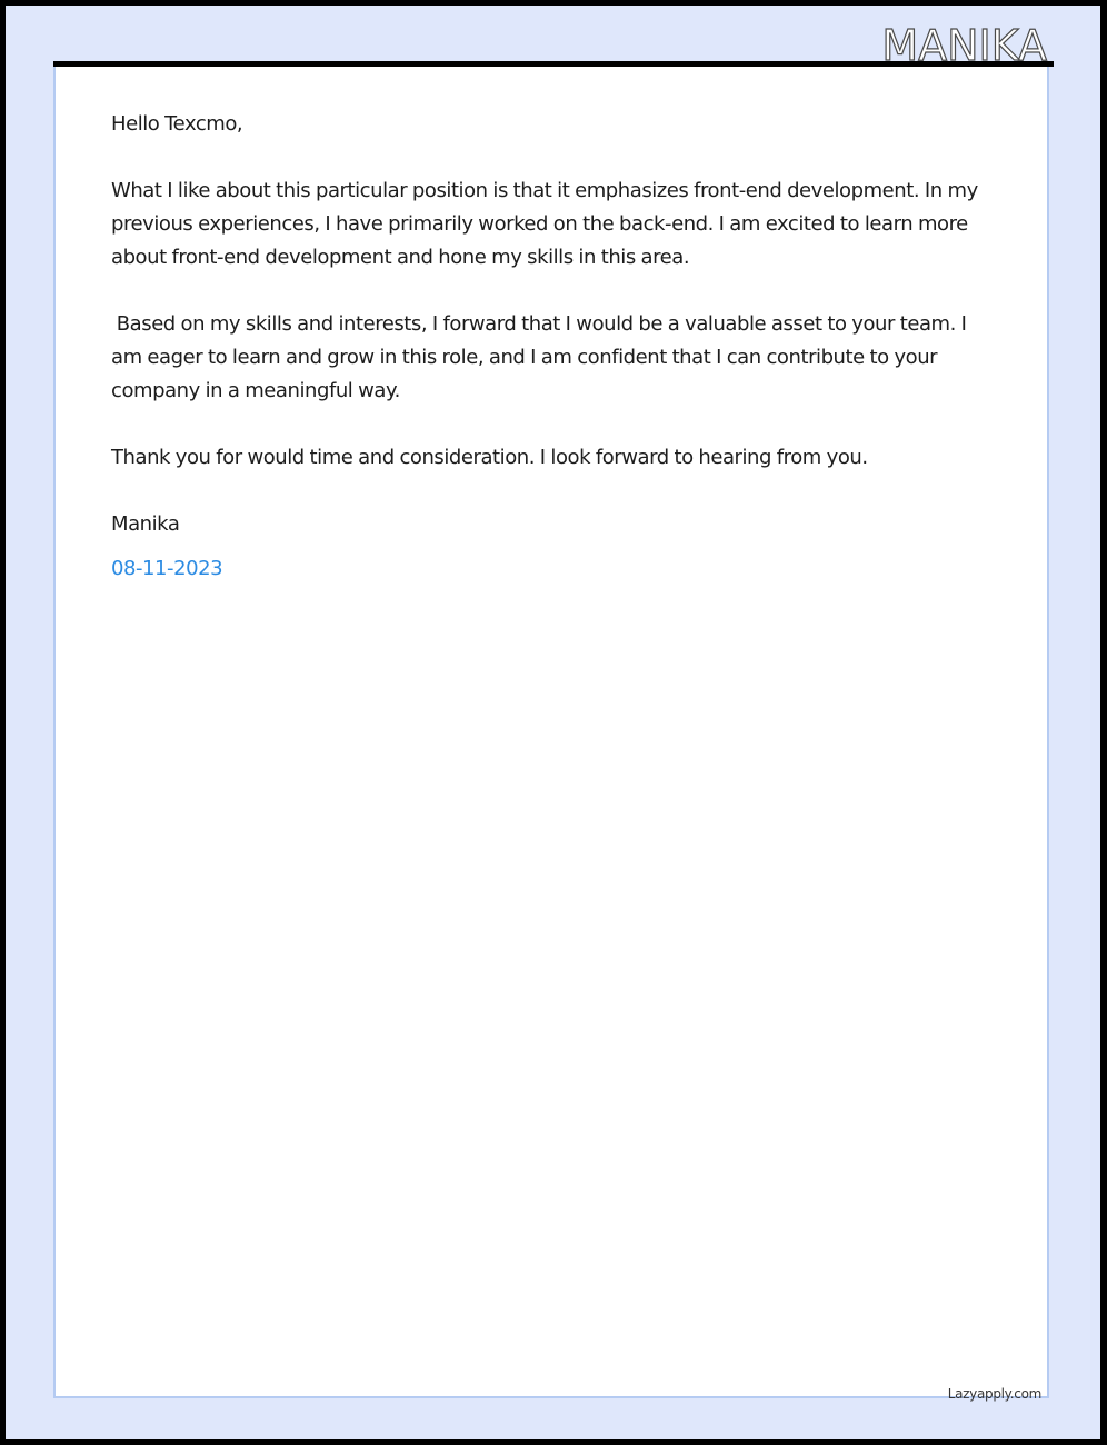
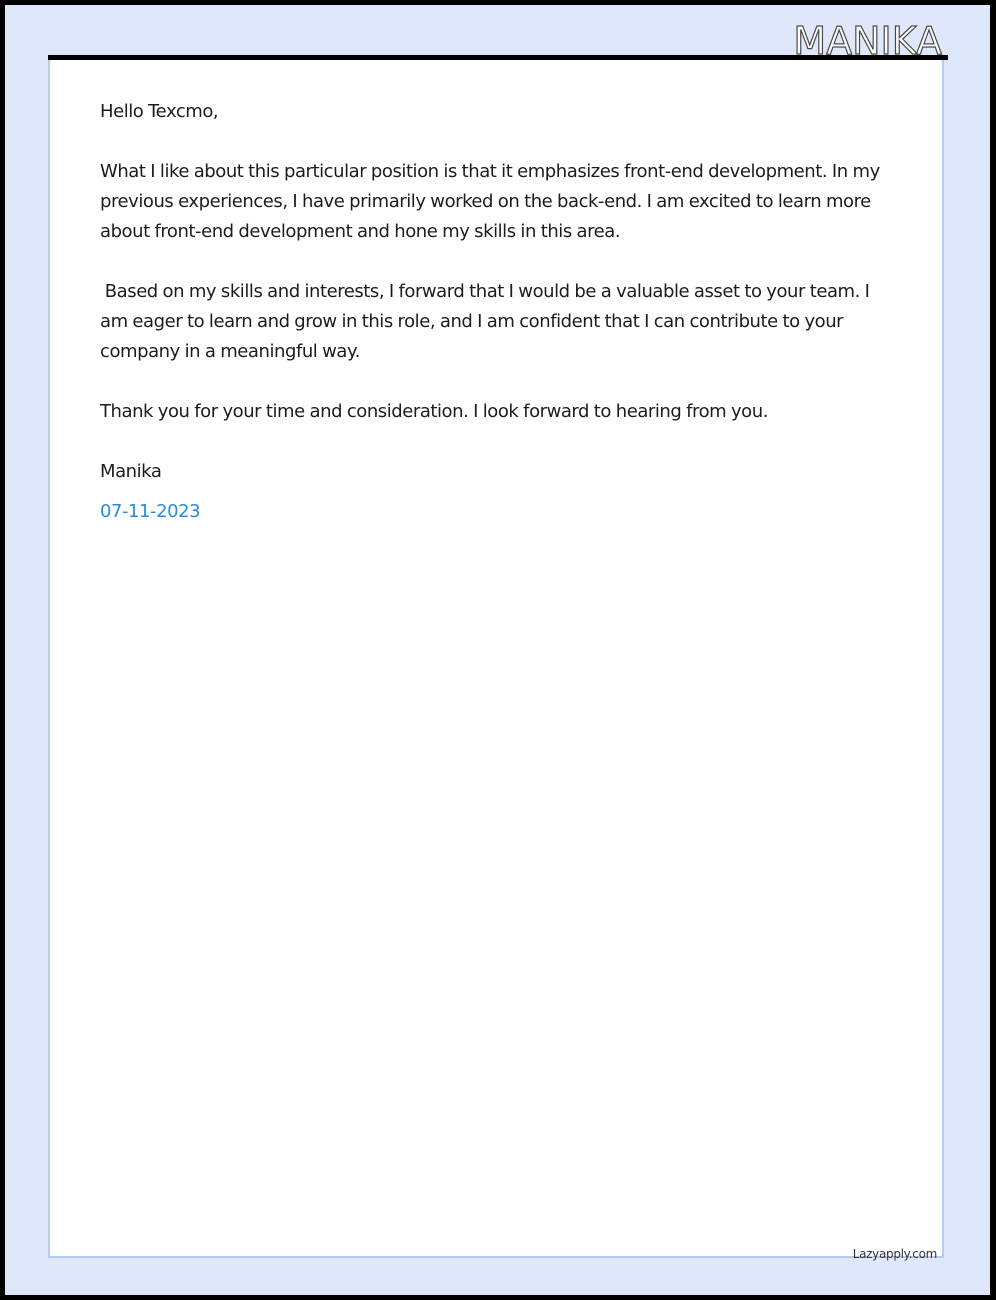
  MANIKA
  Hello Texcmo,
  What I like about this particular position is that it emphasizes front-end development. In my previous experiences, I have primarily worked on the back-end. I am excited to learn more about front-end development and hone my skills in this area.
  Based on my skills and interests, I forward that I would be a valuable asset to your team. I am eager to learn and grow in this role, and I am confident that I can contribute to your company in a meaningful way.
- Thank you for would time and consideration. I look forward to hearing from you.
+ Thank you for your time and consideration. I look forward to hearing from you.
  Manika
- 08-11-2023
+ 07-11-2023
  Lazyapply.com
